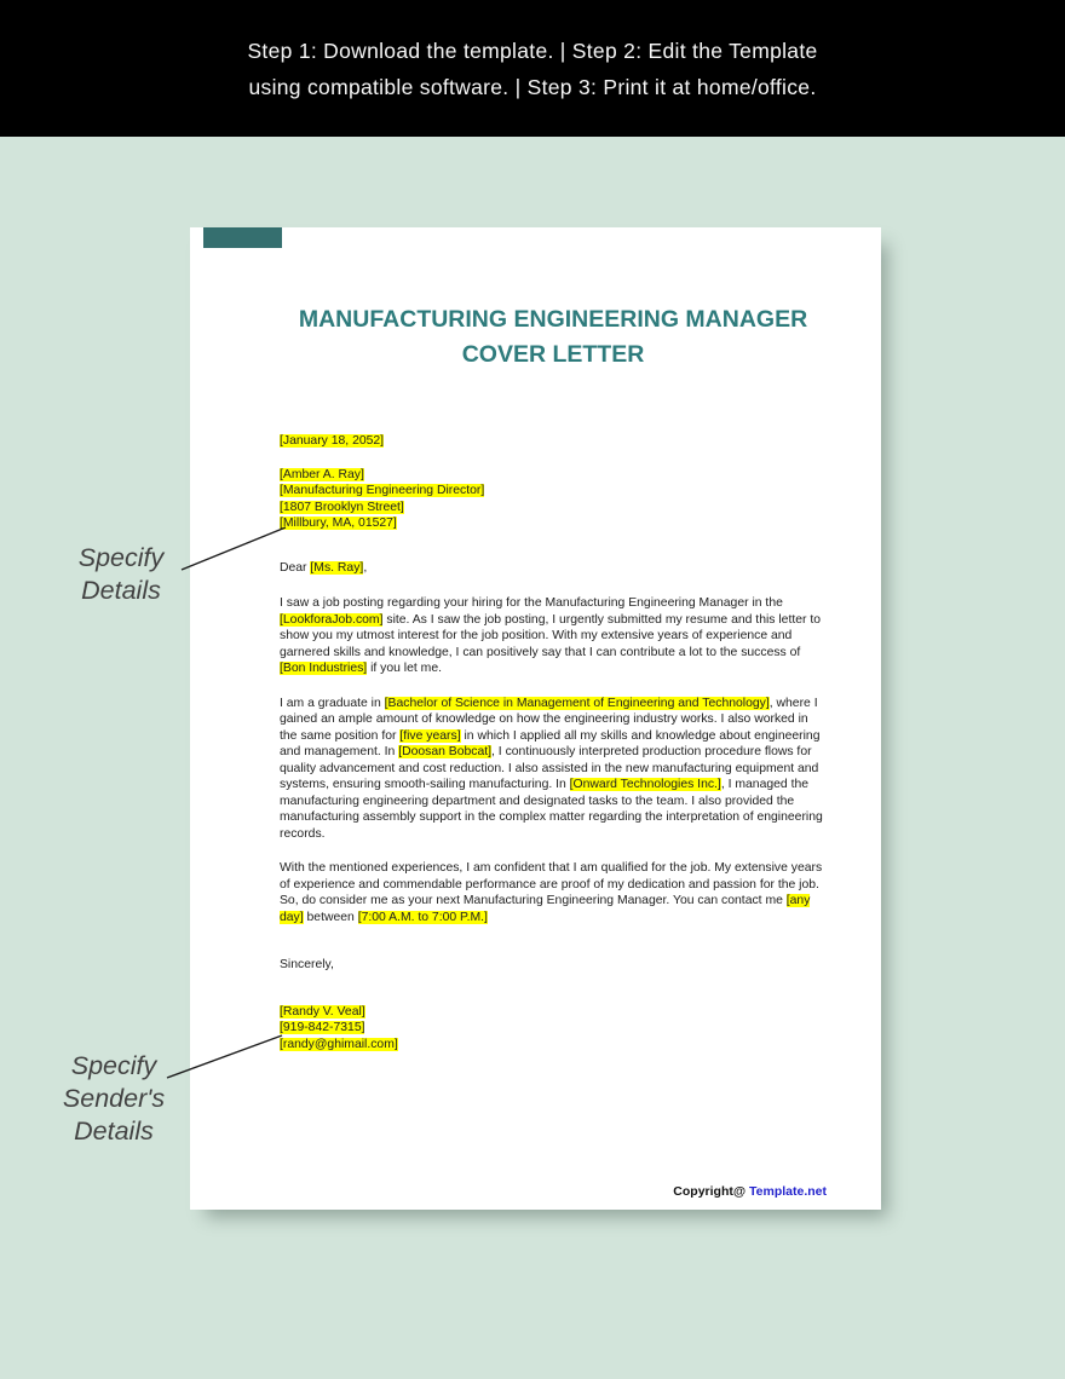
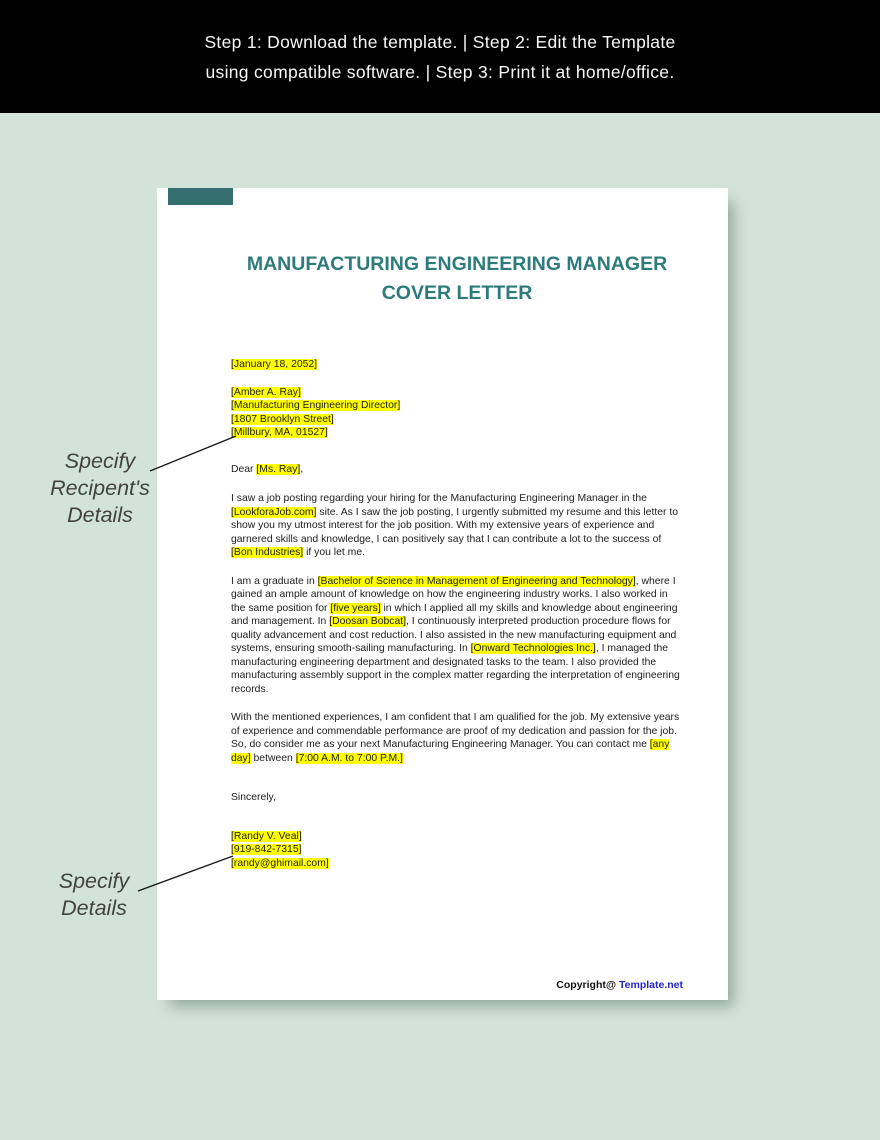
  Step 1: Download the template. | Step 2: Edit the Template
  using compatible software. | Step 3: Print it at home/office.
  MANUFACTURING ENGINEERING MANAGER
  COVER LETTER
  [January 18, 2052]
  [Amber A. Ray]
  [Manufacturing Engineering Director]
  [1807 Brooklyn Street]
  [Millbury, MA, 01527]
  Dear [Ms. Ray],
  I saw a job posting regarding your hiring for the Manufacturing Engineering Manager in the [LookforaJob.com] site. As I saw the job posting, I urgently submitted my resume and this letter to show you my utmost interest for the job position. With my extensive years of experience and garnered skills and knowledge, I can positively say that I can contribute a lot to the success of [Bon Industries] if you let me.
  I am a graduate in [Bachelor of Science in Management of Engineering and Technology], where I gained an ample amount of knowledge on how the engineering industry works. I also worked in the same position for [five years] in which I applied all my skills and knowledge about engineering and management. In [Doosan Bobcat], I continuously interpreted production procedure flows for quality advancement and cost reduction. I also assisted in the new manufacturing equipment and systems, ensuring smooth-sailing manufacturing. In [Onward Technologies Inc.], I managed the manufacturing engineering department and designated tasks to the team. I also provided the manufacturing assembly support in the complex matter regarding the interpretation of engineering records.
  With the mentioned experiences, I am confident that I am qualified for the job. My extensive years of experience and commendable performance are proof of my dedication and passion for the job. So, do consider me as your next Manufacturing Engineering Manager. You can contact me [any day] between [7:00 A.M. to 7:00 P.M.]
  Sincerely,
  [Randy V. Veal]
  [919-842-7315]
  [randy@ghimail.com]
  Copyright@ Template.net
  Specify
+ Recipent's
  Details
  Specify
- Sender's
  Details
